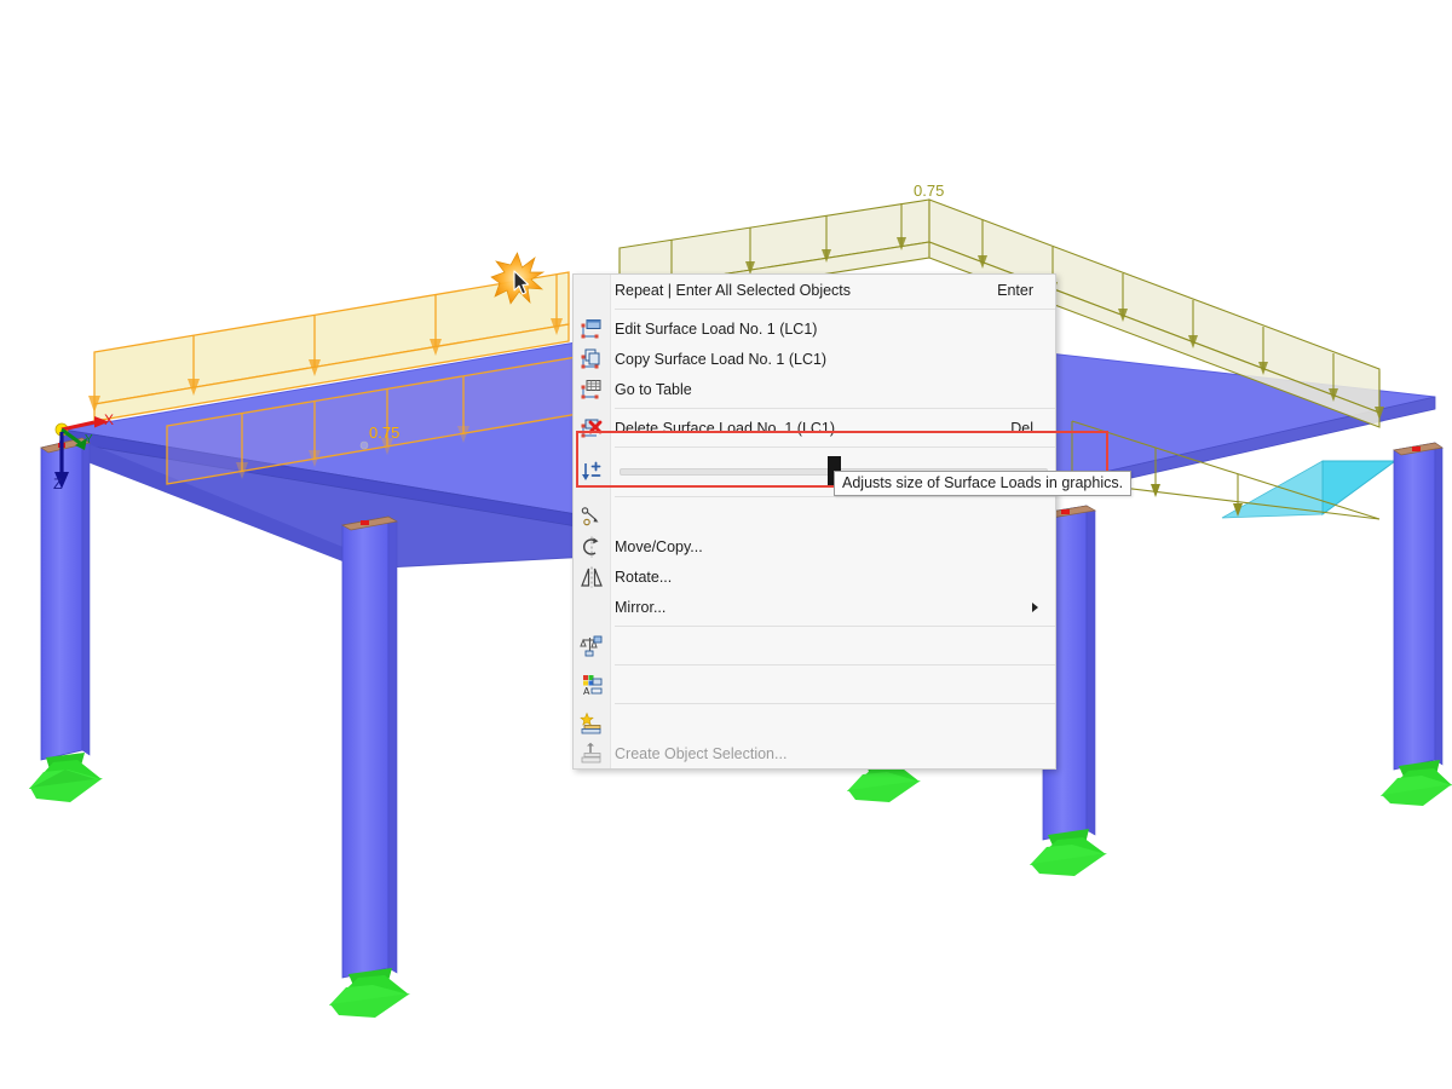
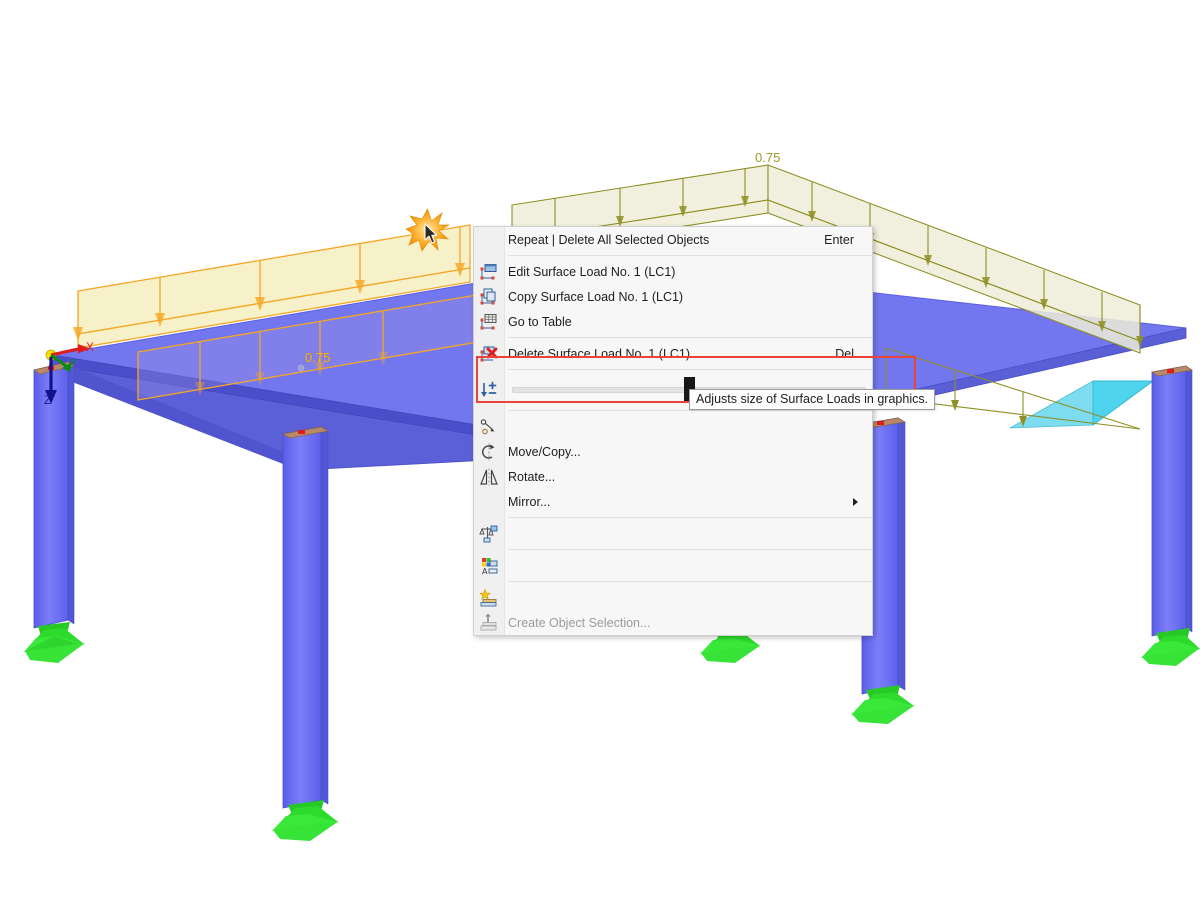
  X
  Y
  Z
  0.75
  0.75
- Repeat | Enter All Selected Objects
+ Repeat | Delete All Selected Objects
  Enter
  Edit Surface Load No. 1 (LC1)
  Copy Surface Load No. 1 (LC1)
  Go to Table
  Delete Surface Load No. 1 (LC1)
  Del
  Move/Copy...
  Rotate...
  Mirror...
  A
  Create Object Selection...
  Adjusts size of Surface Loads in graphics.
